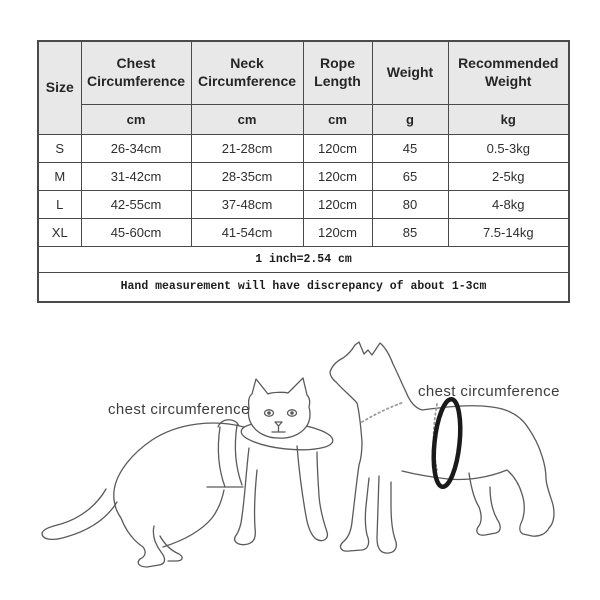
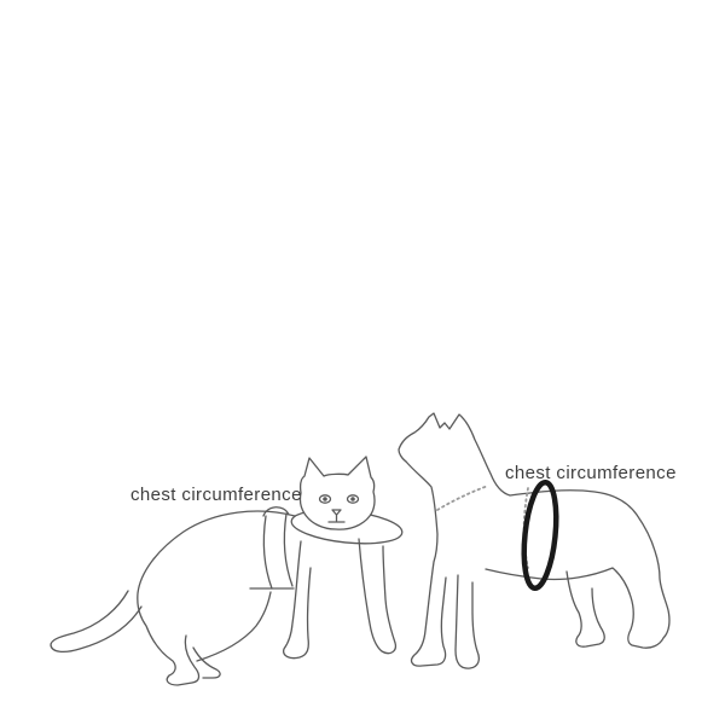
- Size	Chest Circumference	Neck Circumference	Rope Length	Weight	Recommended Weight
- cm	cm	cm	g	kg
- S	26-34cm	21-28cm	120cm	45	0.5-3kg
- M	31-42cm	28-35cm	120cm	65	2-5kg
- L	42-55cm	37-48cm	120cm	80	4-8kg
- XL	45-60cm	41-54cm	120cm	85	7.5-14kg
- 1 inch=2.54 cm
- Hand measurement will have discrepancy of about 1-3cm
  chest circumference
  chest circumference
